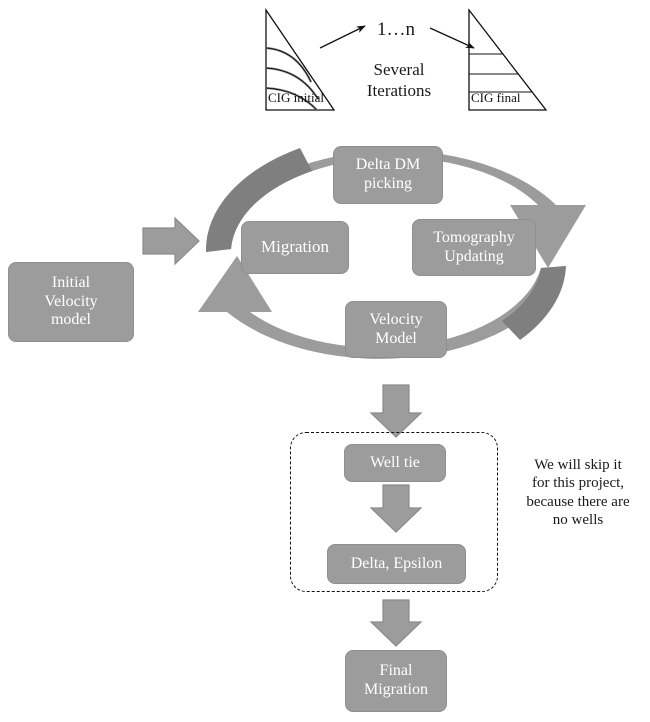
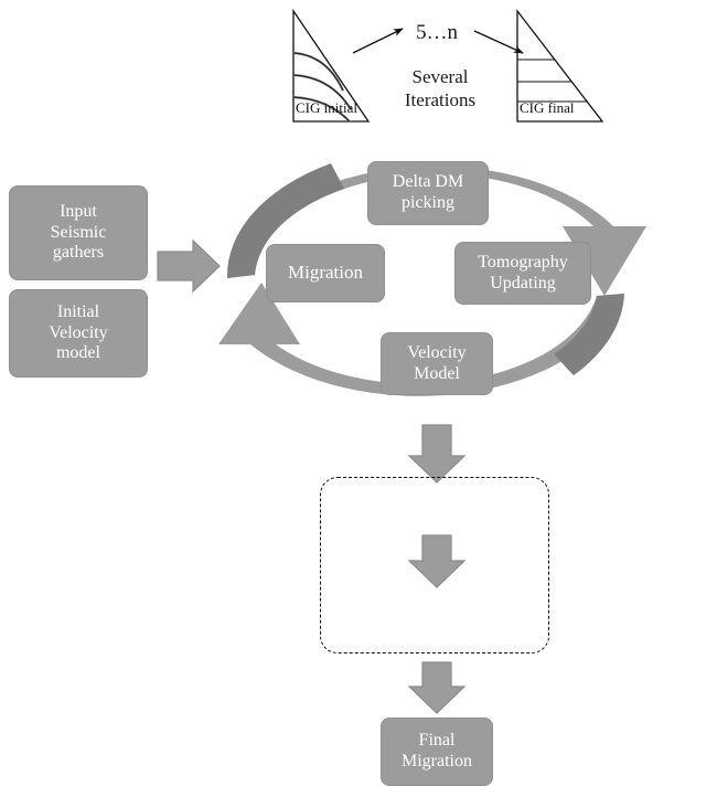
  CIG initial
  CIG final
- 1…n
+ 5…n
  Several
  Iterations
+ Input
+ Seismic
+ gathers
  Initial
  Velocity
  model
  Delta DM
  picking
  Migration
  Tomography
  Updating
  Velocity
  Model
- Well tie
- Delta, Epsilon
- We will skip it
- for this project,
- because there are
- no wells
  Final
  Migration
